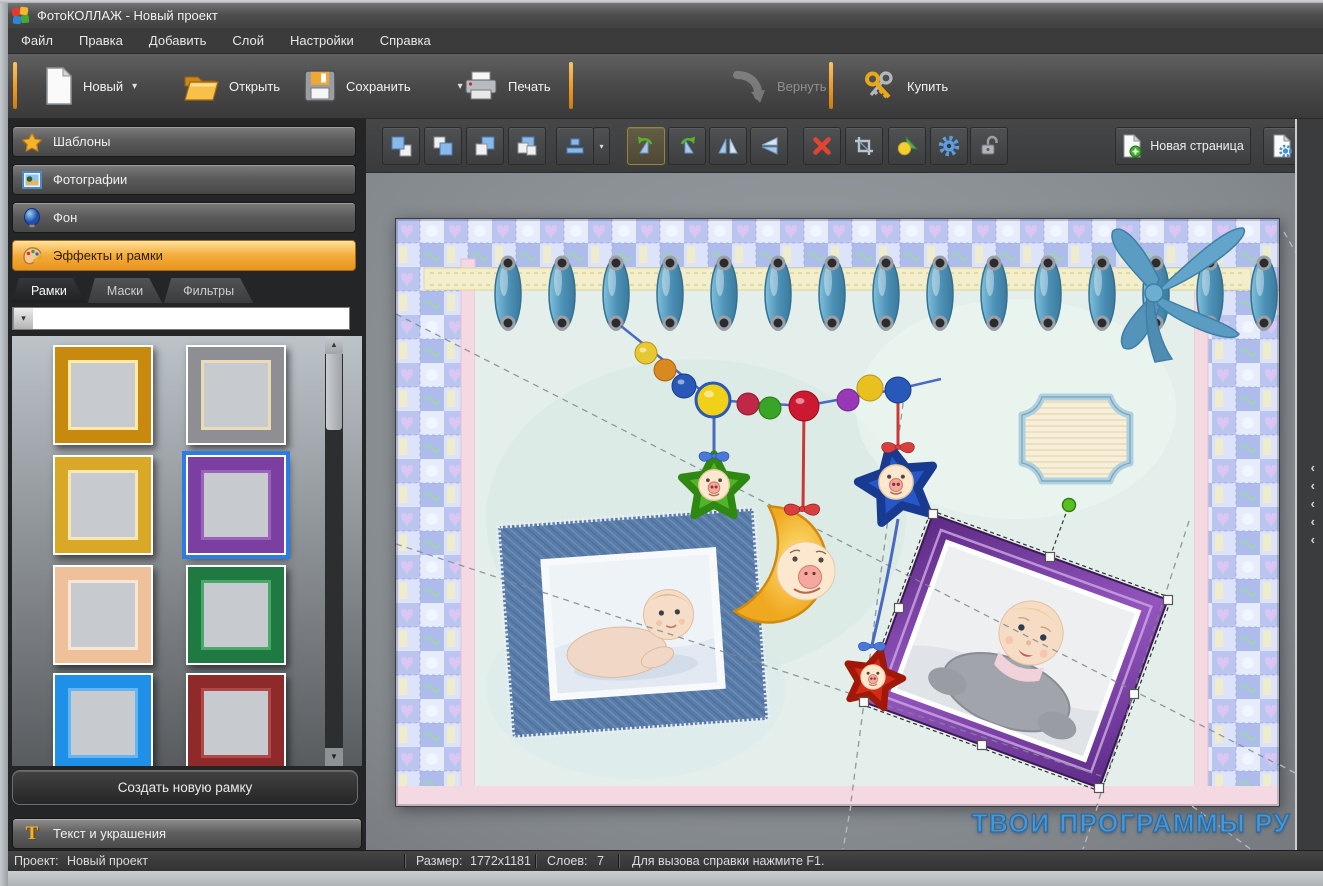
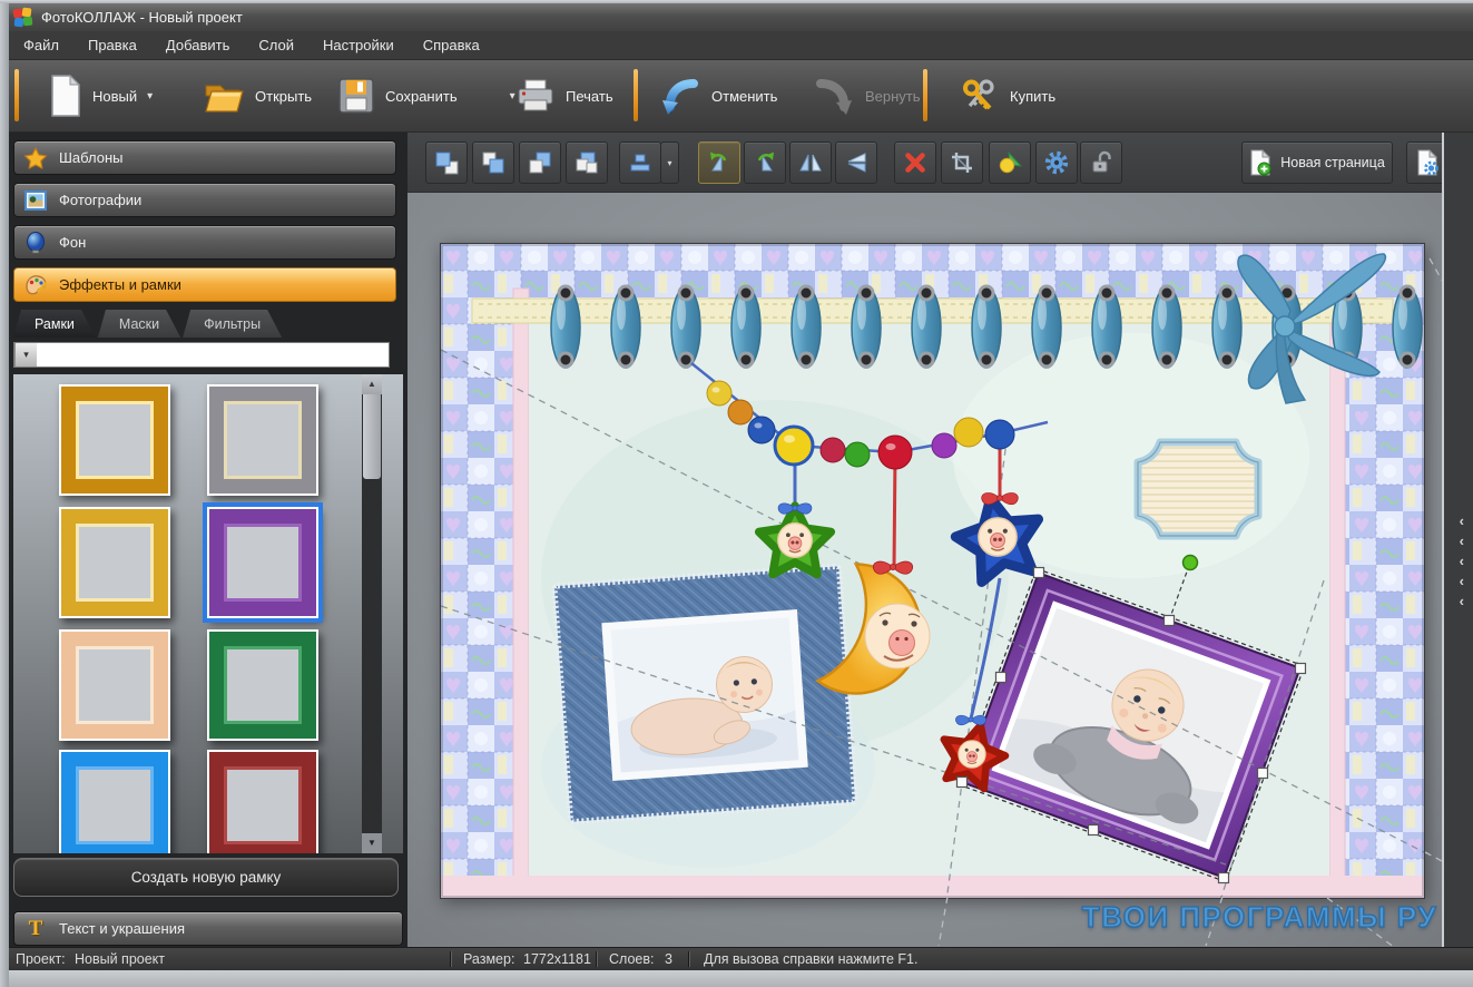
  ФотоКОЛЛАЖ - Новый проект
  Файл
  Правка
  Добавить
  Слой
  Настройки
  Справка
  Новый
  ▾
  Открыть
  Сохранить
  ▾
  Печать
+ Отменить
  Вернуть
  Купить
  Шаблоны
  Фотографии
  Фон
  Эффекты и рамки
  Рамки
  Маски
  Фильтры
  ▾
  ▲
  ▼
  Создать новую рамку
  T
  Текст и украшения
  ▾
  Новая страница
  ТВОИ ПРОГРАММЫ РУ
  ‹
  ‹
  ‹
  ‹
  ‹
  Проект:
  Новый проект
  Размер:
  1772x1181
  Слоев:
- 7
+ 3
  Для вызова справки нажмите F1.
